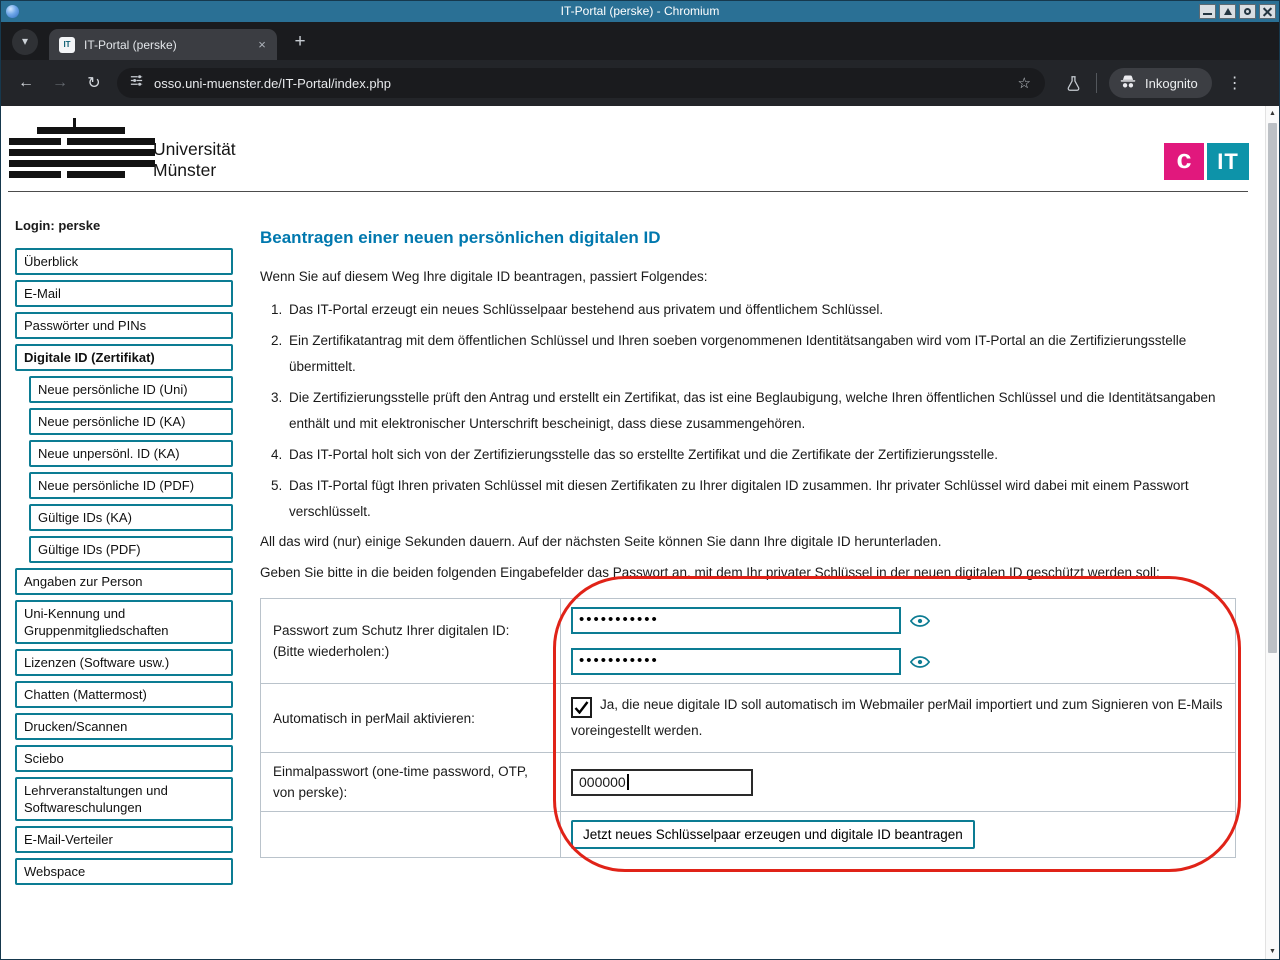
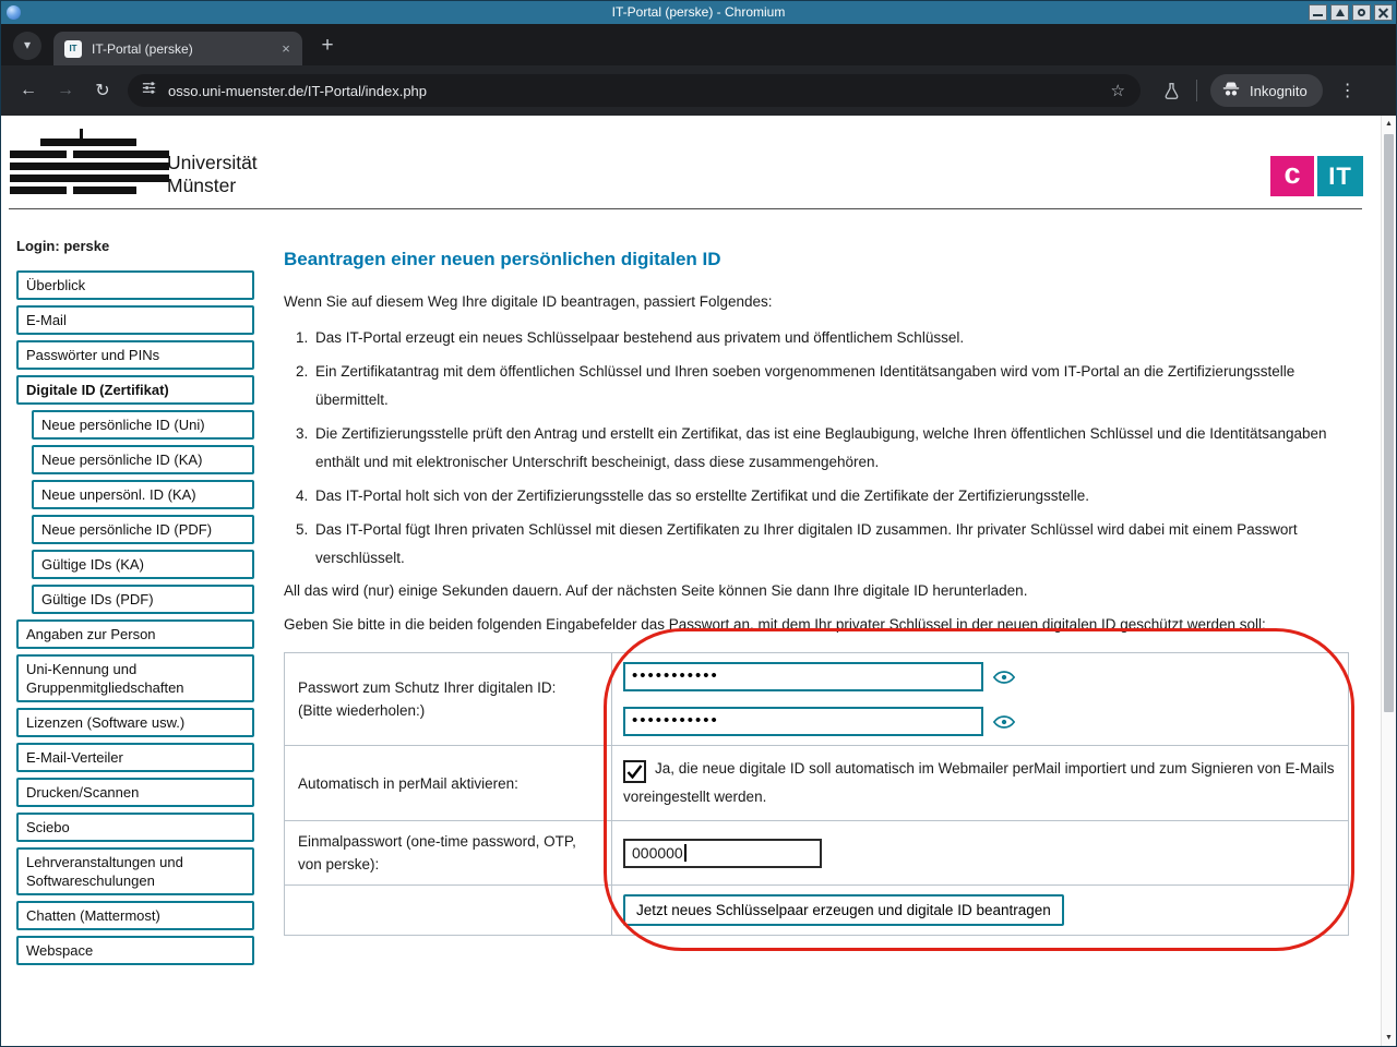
  IT-Portal (perske) - Chromium
  ▾
  IT
  IT-Portal (perske)
  ×
  +
  ←
  →
  ↻
  osso.uni-muenster.de/IT-Portal/index.php
  ☆
  Inkognito
  ⋮
  Universität
  Münster
  c
  IT
  Login: perske
  Überblick
  E-Mail
  Passwörter und PINs
  Digitale ID (Zertifikat)
  Neue persönliche ID (Uni)
  Neue persönliche ID (KA)
  Neue unpersönl. ID (KA)
  Neue persönliche ID (PDF)
  Gültige IDs (KA)
  Gültige IDs (PDF)
  Angaben zur Person
  Uni-Kennung und Gruppenmitgliedschaften
  Lizenzen (Software usw.)
- Chatten (Mattermost)
+ E-Mail-Verteiler
  Drucken/Scannen
  Sciebo
  Lehrveranstaltungen und Softwareschulungen
- E-Mail-Verteiler
+ Chatten (Mattermost)
  Webspace
  Beantragen einer neuen persönlichen digitalen ID
  Wenn Sie auf diesem Weg Ihre digitale ID beantragen, passiert Folgendes:
  Das IT-Portal erzeugt ein neues Schlüsselpaar bestehend aus privatem und öffentlichem Schlüssel.
  Ein Zertifikatantrag mit dem öffentlichen Schlüssel und Ihren soeben vorgenommenen Identitätsangaben wird vom IT-Portal an die Zertifizierungsstelle übermittelt.
  Die Zertifizierungsstelle prüft den Antrag und erstellt ein Zertifikat, das ist eine Beglaubigung, welche Ihren öffentlichen Schlüssel und die Identitätsangaben enthält und mit elektronischer Unterschrift bescheinigt, dass diese zusammengehören.
  Das IT-Portal holt sich von der Zertifizierungsstelle das so erstellte Zertifikat und die Zertifikate der Zertifizierungsstelle.
  Das IT-Portal fügt Ihren privaten Schlüssel mit diesen Zertifikaten zu Ihrer digitalen ID zusammen. Ihr privater Schlüssel wird dabei mit einem Passwort verschlüsselt.
  All das wird (nur) einige Sekunden dauern. Auf der nächsten Seite können Sie dann Ihre digitale ID herunterladen.
  Geben Sie bitte in die beiden folgenden Eingabefelder das Passwort an, mit dem Ihr privater Schlüssel in der neuen digitalen ID geschützt werden soll:
  Passwort zum Schutz Ihrer digitalen ID: (Bitte wiederholen:)	••••••••••• •••••••••••
  Automatisch in perMail aktivieren:	Ja, die neue digitale ID soll automatisch im Webmailer perMail importiert und zum Signieren von E-Mails voreingestellt werden.
  Einmalpasswort (one-time password, OTP, von perske):	000000
  	Jetzt neues Schlüsselpaar erzeugen und digitale ID beantragen
